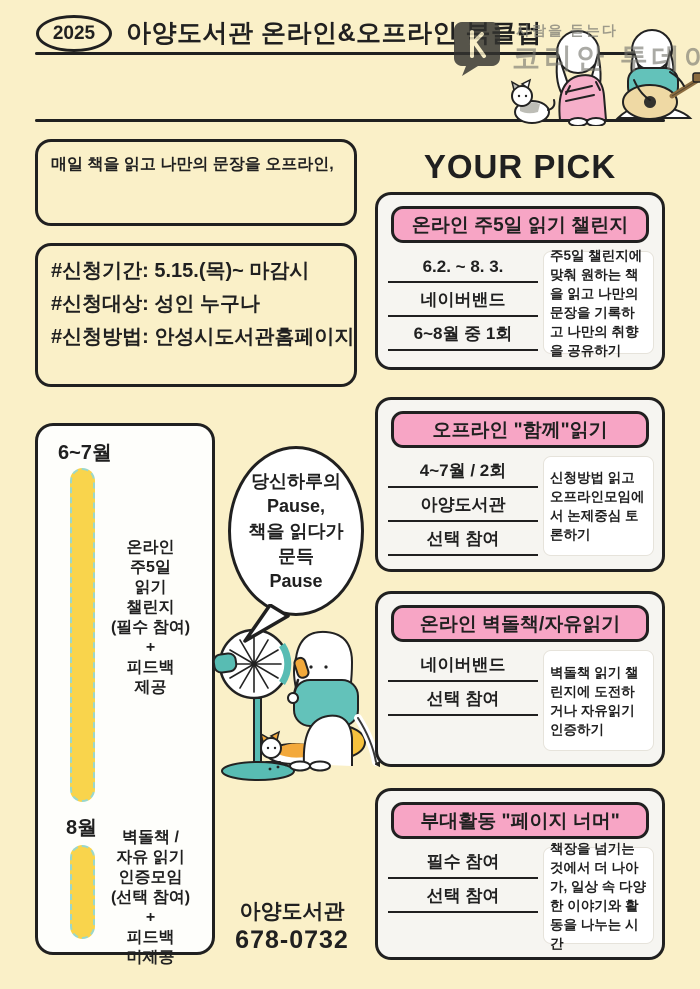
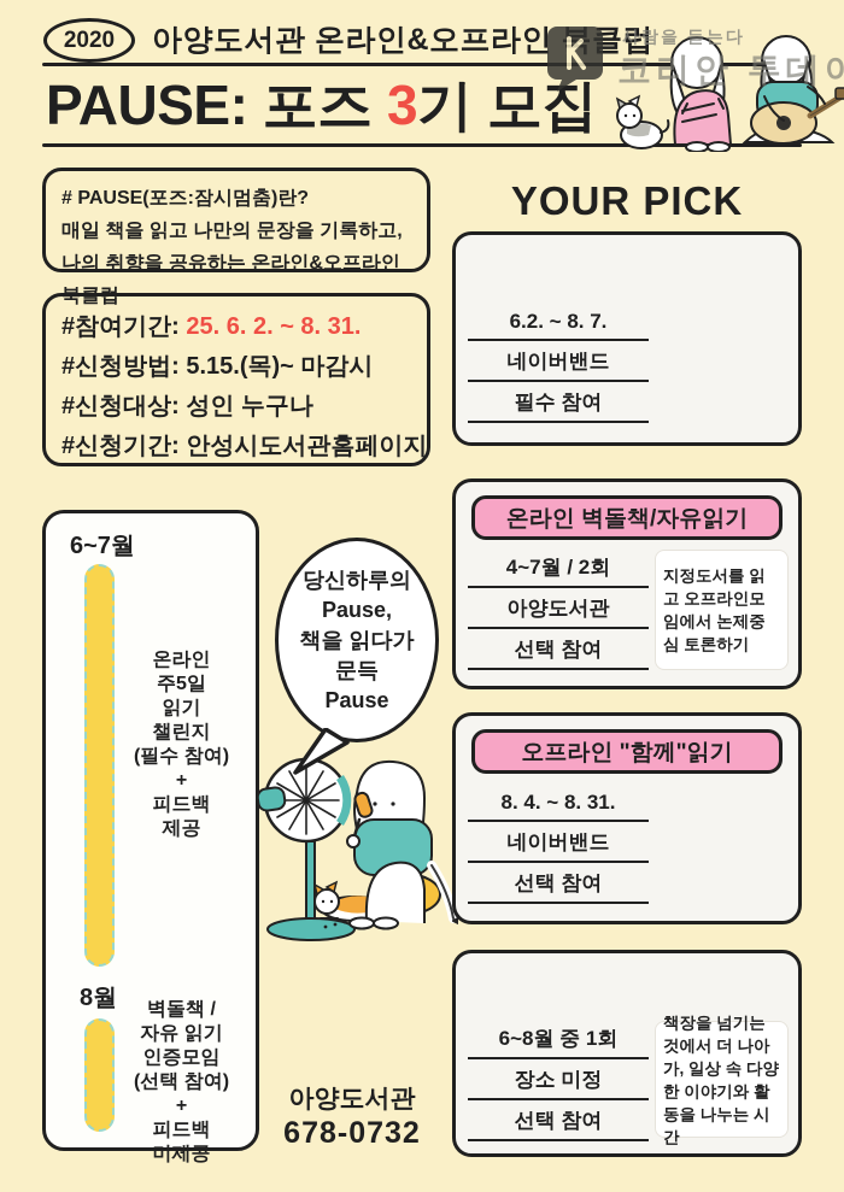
- 2025
+ 2020
  아양도서관 온라인&오프라인 북클럽
+ PAUSE: 포즈 3기 모집
  사람을 듣는다
  코리안 투데
+ # PAUSE(포즈:잠시멈춤)란?
- 매일 책을 읽고 나만의 문장을 오프라인,
+ 매일 책을 읽고 나만의 문장을 기록하고,
+ 나의 취향을 공유하는 온라인&오프라인 북클럽
+ #참여기간: 25. 6. 2. ~ 8. 31.
- #신청기간: 5.15.(목)~ 마감시
+ #신청방법: 5.15.(목)~ 마감시
  #신청대상: 성인 누구나
- #신청방법: 안성시도서관홈페이지
+ #신청기간: 안성시도서관홈페이지
  6~7월
  온라인
  주5일
  읽기
  챌린지
  (필수 참여)
  +
  피드백
  제공
  8월
  벽돌책 /
  자유 읽기
  인증모임
  (선택 참여)
  +
  피드백
  미제공
  당신하루의
  Pause,
  책을 읽다가
  문득
  Pause
  아양도서관
  678-0732
  YOUR PICK
- 온라인 주5일 읽기 챌린지
- 6.2. ~ 8. 3.
+ 6.2. ~ 8. 7.
  네이버밴드
- 6~8월 중 1회
+ 필수 참여
- 주5일 챌린지에 맞춰 원하는 책을 읽고 나만의 문장을 기록하고 나만의 취향을 공유하기
- 오프라인 "함께"읽기
+ 온라인 벽돌책/자유읽기
  4~7월 / 2회
  아양도서관
  선택 참여
- 신청방법 읽고 오프라인모임에서 논제중심 토론하기
+ 지정도서를 읽고 오프라인모임에서 논제중심 토론하기
- 온라인 벽돌책/자유읽기
+ 오프라인 "함께"읽기
+ 8. 4. ~ 8. 31.
  네이버밴드
  선택 참여
- 벽돌책 읽기 챌린지에 도전하거나 자유읽기 인증하기
- 부대활동 "페이지 너머"
- 필수 참여
+ 6~8월 중 1회
+ 장소 미정
  선택 참여
  책장을 넘기는 것에서 더 나아가, 일상 속 다양한 이야기와 활동을 나누는 시간
